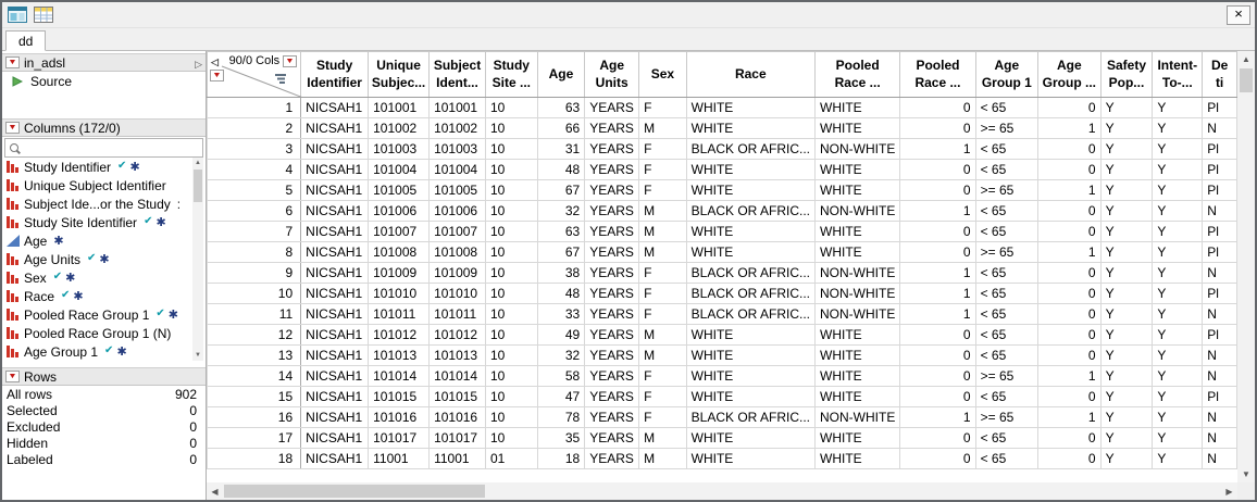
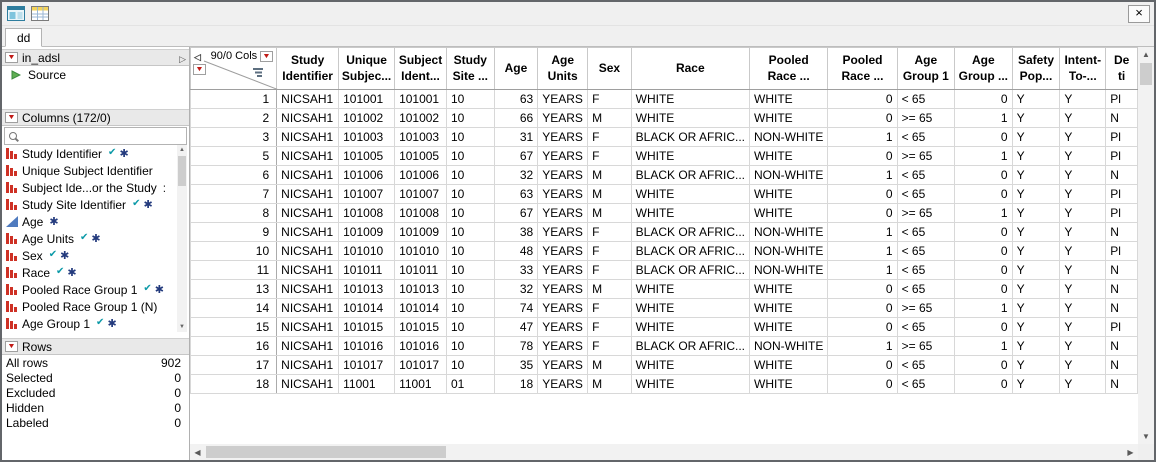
  ×
  dd
  in_adsl
  Source
  Columns (172/0)
  Study Identifier
  ✔
  ✱
  Unique Subject Identifier
  Subject Ide...or the Study
  :
  Study Site Identifier
  ✔
  ✱
  Age
  ✱
  Age Units
  ✔
  ✱
  Sex
  ✔
  ✱
  Race
  ✔
  ✱
  Pooled Race Group 1
  ✔
  ✱
  Pooled Race Group 1 (N)
  Age Group 1
  ✔
  ✱
  Rows
  All rows
  902
  Selected
  0
  Excluded
  0
  Hidden
  0
  Labeled
  0
  90/0 Cols	Study Identifier	Unique Subjec...	Subject Ident...	Study Site ...	Age	Age Units	Sex	Race	Pooled Race ...	Pooled Race ...	Age Group 1	Age Group ...	Safety Pop...	Intent- To-...	De ti
  1	NICSAH1	101001	101001	10	63	YEARS	F	WHITE	WHITE	0	< 65	0	Y	Y	Pl
  2	NICSAH1	101002	101002	10	66	YEARS	M	WHITE	WHITE	0	>= 65	1	Y	Y	N
  3	NICSAH1	101003	101003	10	31	YEARS	F	BLACK OR AFRIC...	NON-WHITE	1	< 65	0	Y	Y	Pl
- 4	NICSAH1	101004	101004	10	48	YEARS	F	WHITE	WHITE	0	< 65	0	Y	Y	Pl
  5	NICSAH1	101005	101005	10	67	YEARS	F	WHITE	WHITE	0	>= 65	1	Y	Y	Pl
  6	NICSAH1	101006	101006	10	32	YEARS	M	BLACK OR AFRIC...	NON-WHITE	1	< 65	0	Y	Y	N
  7	NICSAH1	101007	101007	10	63	YEARS	M	WHITE	WHITE	0	< 65	0	Y	Y	Pl
  8	NICSAH1	101008	101008	10	67	YEARS	M	WHITE	WHITE	0	>= 65	1	Y	Y	Pl
  9	NICSAH1	101009	101009	10	38	YEARS	F	BLACK OR AFRIC...	NON-WHITE	1	< 65	0	Y	Y	N
  10	NICSAH1	101010	101010	10	48	YEARS	F	BLACK OR AFRIC...	NON-WHITE	1	< 65	0	Y	Y	Pl
  11	NICSAH1	101011	101011	10	33	YEARS	F	BLACK OR AFRIC...	NON-WHITE	1	< 65	0	Y	Y	N
- 12	NICSAH1	101012	101012	10	49	YEARS	M	WHITE	WHITE	0	< 65	0	Y	Y	Pl
  13	NICSAH1	101013	101013	10	32	YEARS	M	WHITE	WHITE	0	< 65	0	Y	Y	N
- 14	NICSAH1	101014	101014	10	58	YEARS	F	WHITE	WHITE	0	>= 65	1	Y	Y	N
+ 14	NICSAH1	101014	101014	10	74	YEARS	F	WHITE	WHITE	0	>= 65	1	Y	Y	N
  15	NICSAH1	101015	101015	10	47	YEARS	F	WHITE	WHITE	0	< 65	0	Y	Y	Pl
  16	NICSAH1	101016	101016	10	78	YEARS	F	BLACK OR AFRIC...	NON-WHITE	1	>= 65	1	Y	Y	N
  17	NICSAH1	101017	101017	10	35	YEARS	M	WHITE	WHITE	0	< 65	0	Y	Y	N
  18	NICSAH1	11001	11001	01	18	YEARS	M	WHITE	WHITE	0	< 65	0	Y	Y	N
